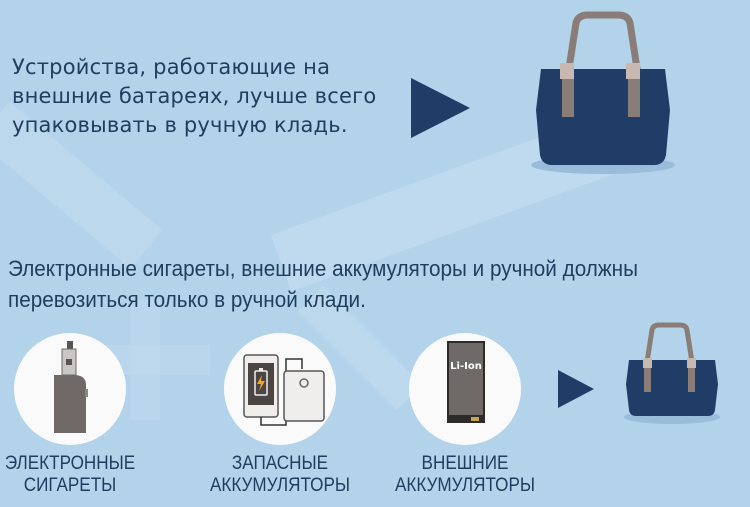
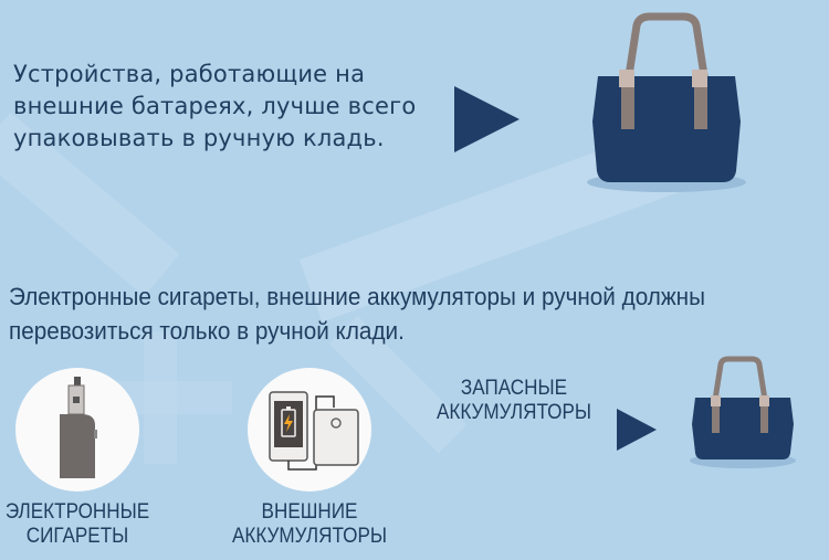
  Устройства, работающие на внешние батареях, лучше всего упаковывать в ручную кладь.
  Электронные сигареты, внешние аккумуляторы и ручной должны перевозиться только в ручной клади.
  ЭЛЕКТРОННЫЕ
  СИГАРЕТЫ
- ЗАПАСНЫЕ
+ ВНЕШНИЕ
  АККУМУЛЯТОРЫ
- Li-Ion
- ВНЕШНИЕ
+ ЗАПАСНЫЕ
  АККУМУЛЯТОРЫ
